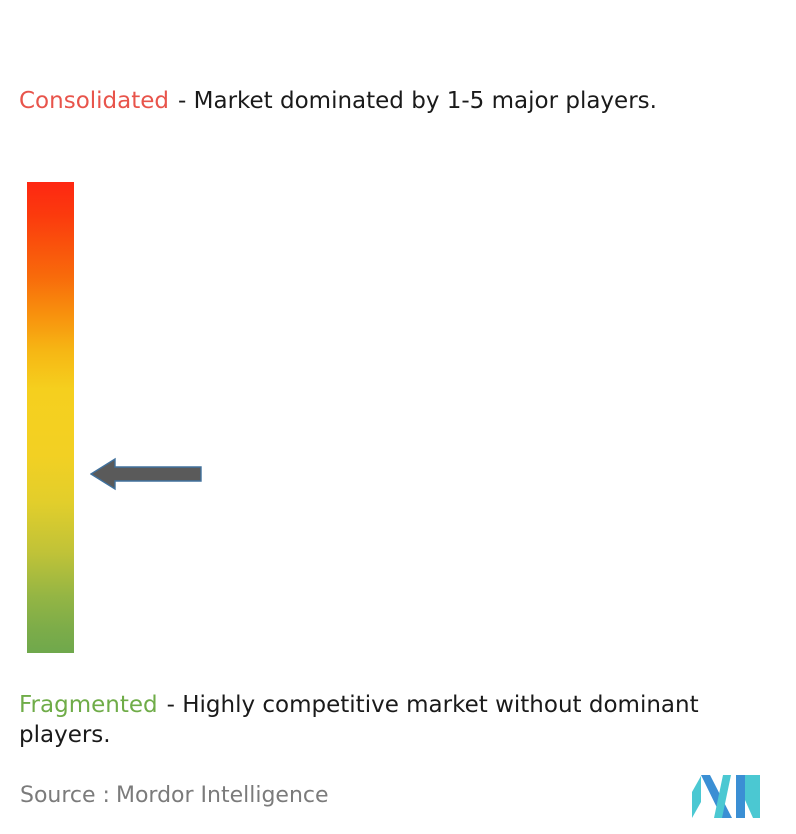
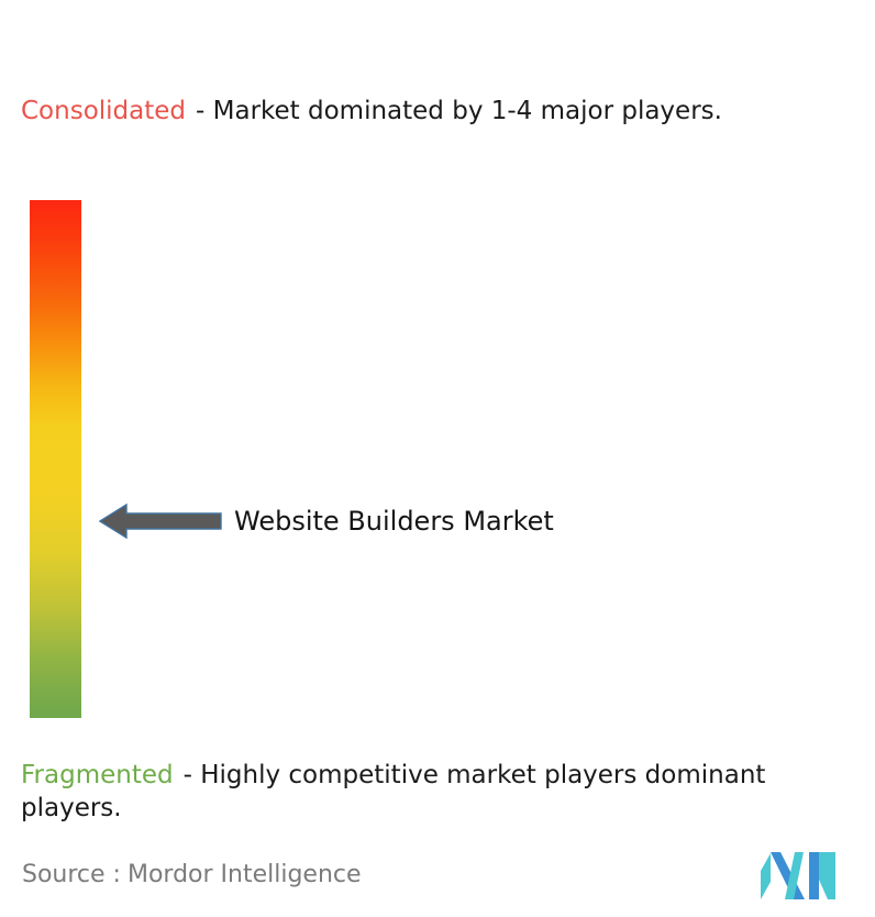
- Consolidated - Market dominated by 1-5 major players.
+ Consolidated - Market dominated by 1-4 major players.
+ Website Builders Market
- Fragmented - Highly competitive market without dominant players.
+ Fragmented - Highly competitive market players dominant players.
  Source : Mordor Intelligence
